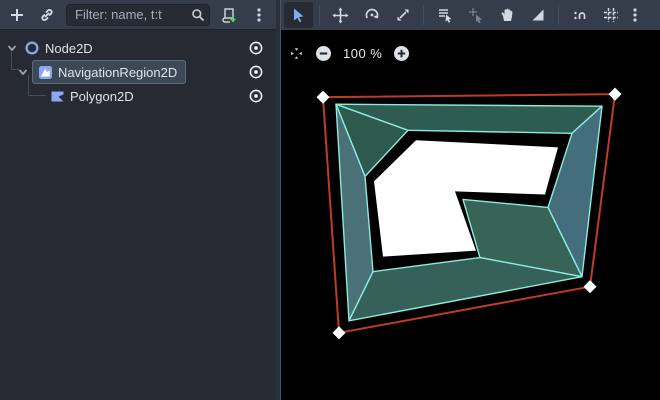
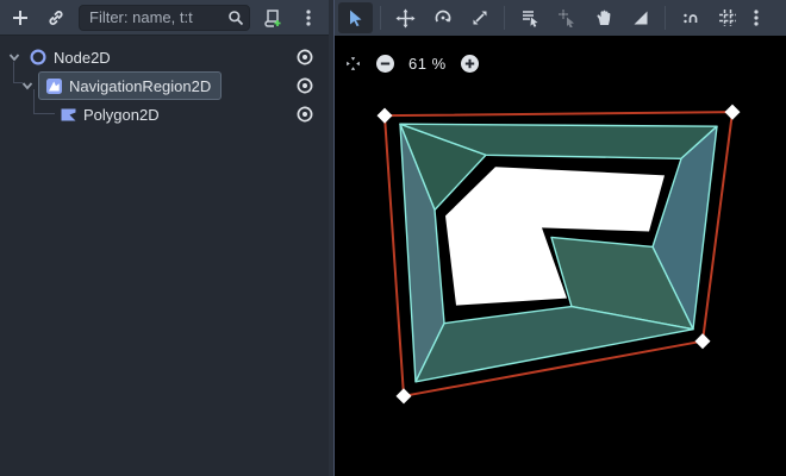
  Filter: name, t:t
  Node2D
  NavigationRegion2D
  Polygon2D
- 100 %
+ 61 %
